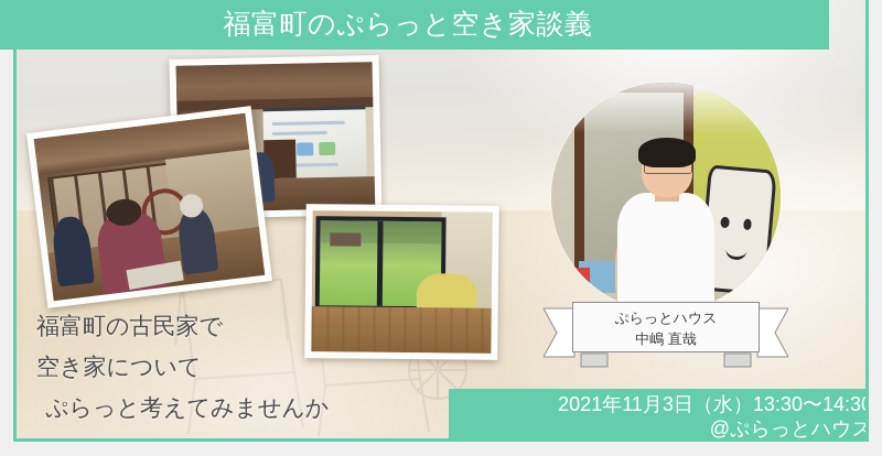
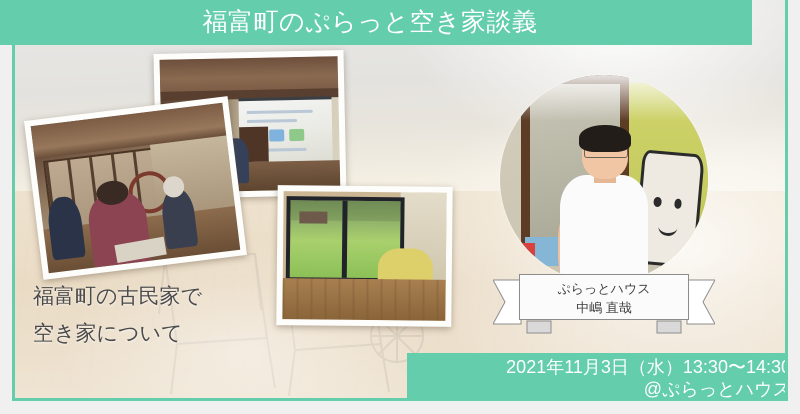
  ぷらっとハウス
  中嶋 直哉
  福富町の古民家で
  空き家について
- ぷらっと考えてみませんか
  2021年11月3日（水）13:30〜14:3
  @ぷらっとハウス
  福富町のぷらっと空き家談義
